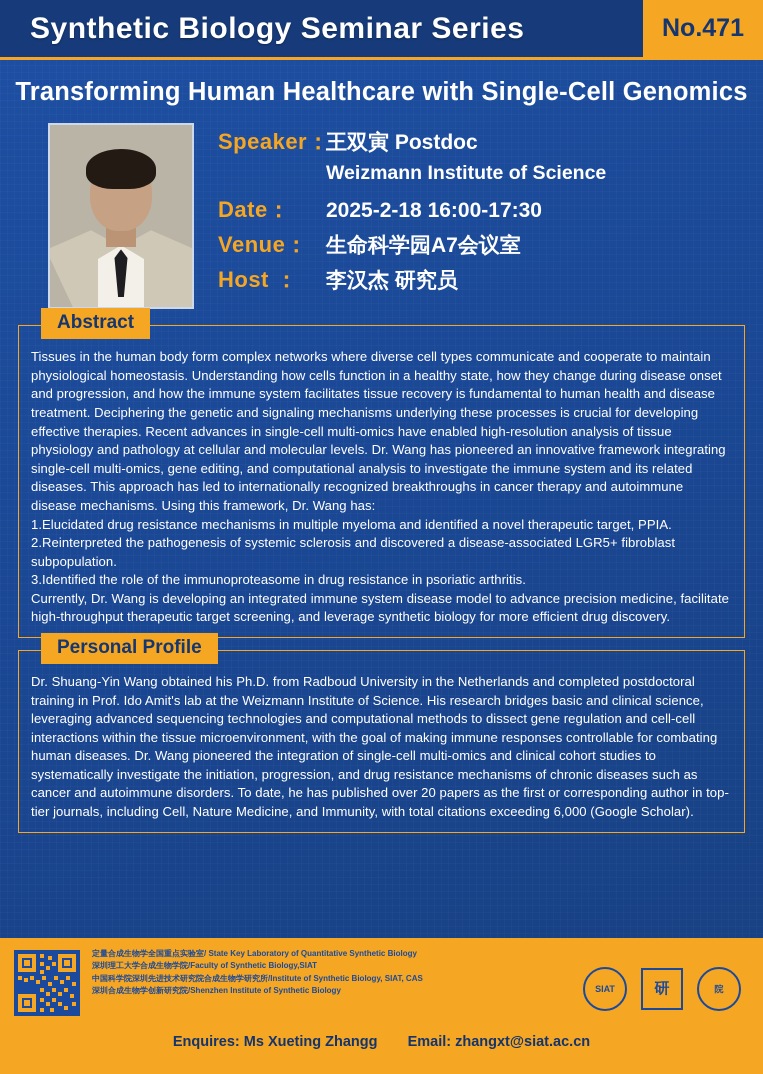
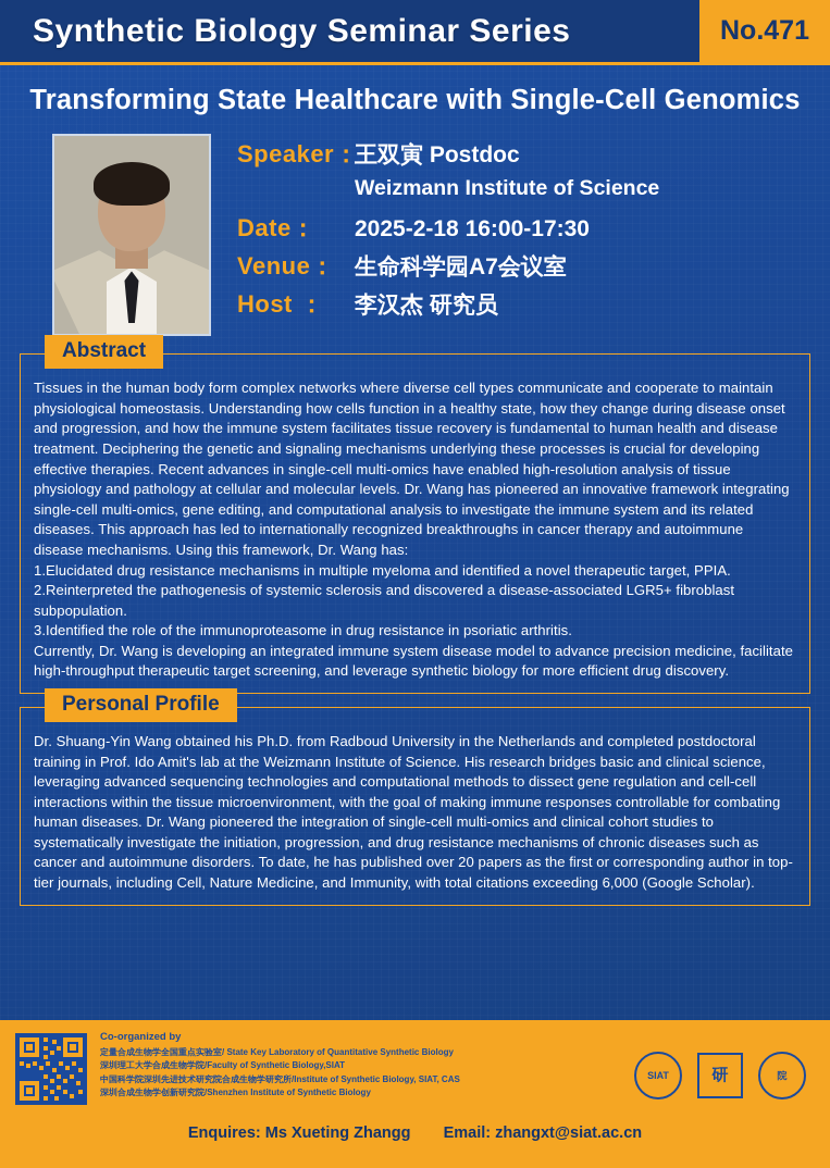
  Synthetic Biology Seminar Series
  No.471
- Transforming Human Healthcare with Single-Cell Genomics
+ Transforming State Healthcare with Single-Cell Genomics
  Speaker：
  王双寅 Postdoc
  Weizmann Institute of Science
  Date：
  2025-2-18 16:00-17:30
  Venue：
  生命科学园A7会议室
  Host ：
  李汉杰 研究员
  Abstract
  Tissues in the human body form complex networks where diverse cell types communicate and cooperate to maintain physiological homeostasis. Understanding how cells function in a healthy state, how they change during disease onset and progression, and how the immune system facilitates tissue recovery is fundamental to human health and disease treatment. Deciphering the genetic and signaling mechanisms underlying these processes is crucial for developing effective therapies. Recent advances in single-cell multi-omics have enabled high-resolution analysis of tissue physiology and pathology at cellular and molecular levels. Dr. Wang has pioneered an innovative framework integrating single-cell multi-omics, gene editing, and computational analysis to investigate the immune system and its related diseases. This approach has led to internationally recognized breakthroughs in cancer therapy and autoimmune disease mechanisms. Using this framework, Dr. Wang has:
  1.Elucidated drug resistance mechanisms in multiple myeloma and identified a novel therapeutic target, PPIA.
  2.Reinterpreted the pathogenesis of systemic sclerosis and discovered a disease-associated LGR5+ fibroblast subpopulation.
  3.Identified the role of the immunoproteasome in drug resistance in psoriatic arthritis.
  Currently, Dr. Wang is developing an integrated immune system disease model to advance precision medicine, facilitate high-throughput therapeutic target screening, and leverage synthetic biology for more efficient drug discovery.
  Personal Profile
  Dr. Shuang-Yin Wang obtained his Ph.D. from Radboud University in the Netherlands and completed postdoctoral training in Prof. Ido Amit's lab at the Weizmann Institute of Science. His research bridges basic and clinical science, leveraging advanced sequencing technologies and computational methods to dissect gene regulation and cell-cell interactions within the tissue microenvironment, with the goal of making immune responses controllable for combating human diseases. Dr. Wang pioneered the integration of single-cell multi-omics and clinical cohort studies to systematically investigate the initiation, progression, and drug resistance mechanisms of chronic diseases such as cancer and autoimmune disorders. To date, he has published over 20 papers as the first or corresponding author in top-tier journals, including Cell, Nature Medicine, and Immunity, with total citations exceeding 6,000 (Google Scholar).
+ Co-organized by
  定量合成生物学全国重点实验室/ State Key Laboratory of Quantitative Synthetic Biology
  深圳理工大学合成生物学院/Faculty of Synthetic Biology,SIAT
  中国科学院深圳先进技术研究院合成生物学研究所/Institute of Synthetic Biology, SIAT, CAS
  深圳合成生物学创新研究院/Shenzhen Institute of Synthetic Biology
  SIAT
  研
  院
  Enquires: Ms Xueting Zhangg Email: zhangxt@siat.ac.cn
